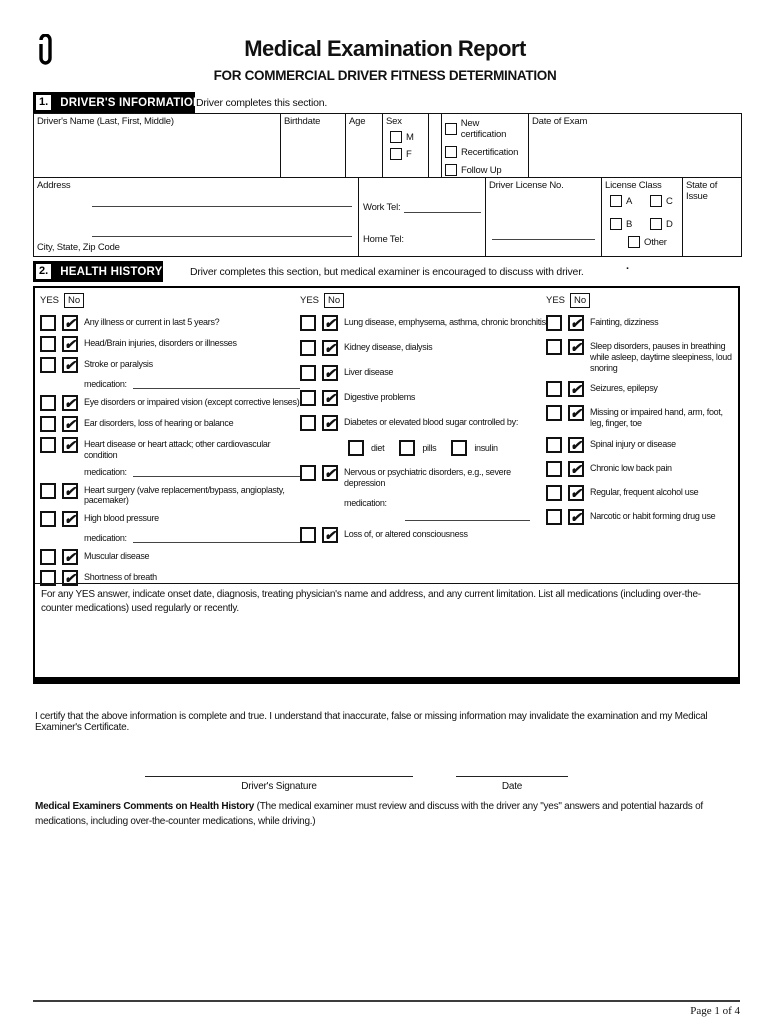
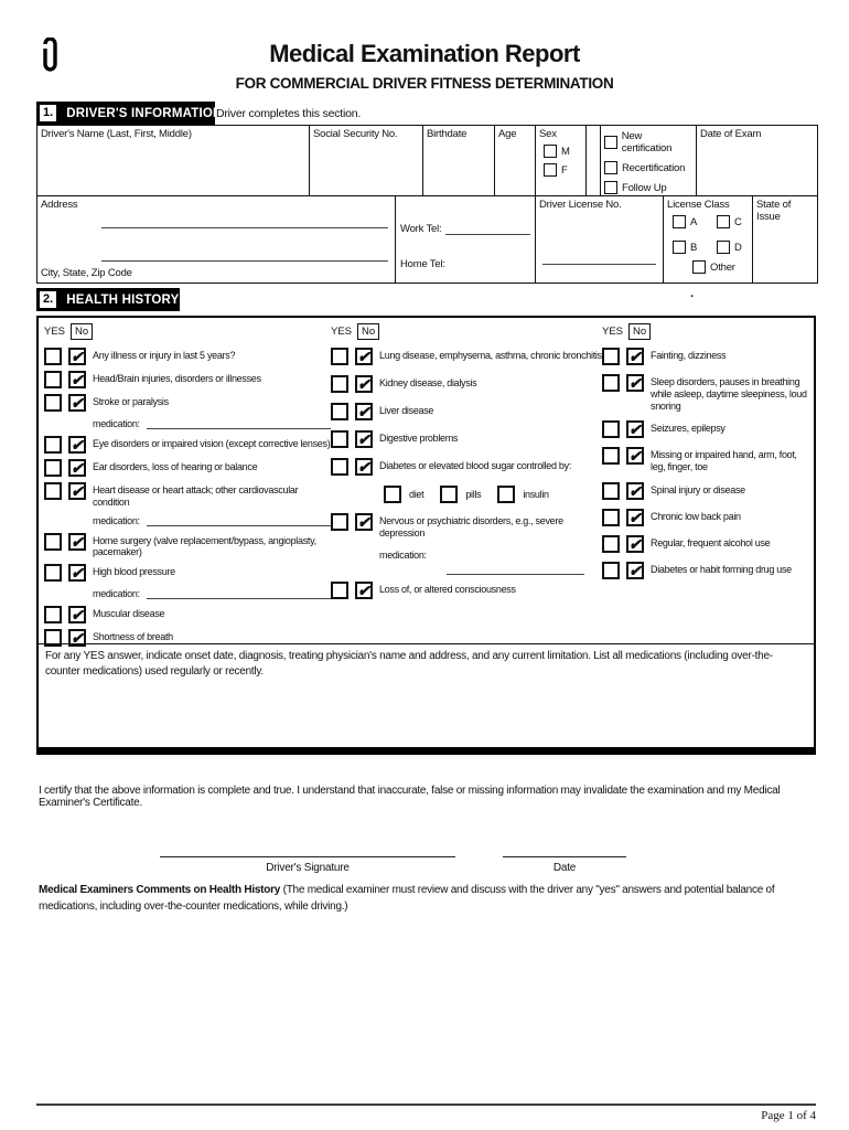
  Medical Examination Report
  FOR COMMERCIAL DRIVER FITNESS DETERMINATION
  1.
  DRIVER'S INFORMATION
  Driver completes this section.
  Driver's Name (Last, First, Middle)
+ Social Security No.
  Birthdate
  Age
  Sex
  M
  F
  New certification
  Recertification
  Follow Up
  Date of Exam
  Address
  City, State, Zip Code
  Work Tel:
  Home Tel:
  Driver License No.
  License Class
  A
  C
  B
  D
  Other
  State of Issue
  2.
  HEALTH HISTORY
- Driver completes this section, but medical examiner is encouraged to discuss with driver.
  .
  YES
  No
  ✔
- Any illness or current in last 5 years?
+ Any illness or injury in last 5 years?
  ✔
  Head/Brain injuries, disorders or illnesses
  ✔
  Stroke or paralysis
  medication:
  ✔
  Eye disorders or impaired vision (except corrective lenses)
  ✔
  Ear disorders, loss of hearing or balance
  ✔
  Heart disease or heart attack; other cardiovascular condition
  medication:
  ✔
- Heart surgery (valve replacement/bypass, angioplasty, pacemaker)
+ Home surgery (valve replacement/bypass, angioplasty, pacemaker)
  ✔
  High blood pressure
  medication:
  ✔
  Muscular disease
  ✔
  Shortness of breath
  YES
  No
  ✔
  Lung disease, emphysema, asthma, chronic bronchitis
  ✔
  Kidney disease, dialysis
  ✔
  Liver disease
  ✔
  Digestive problems
  ✔
  Diabetes or elevated blood sugar controlled by:
  diet
  pills
  insulin
  ✔
  Nervous or psychiatric disorders, e.g., severe depression
  medication:
  ✔
  Loss of, or altered consciousness
  YES
  No
  ✔
  Fainting, dizziness
  ✔
  Sleep disorders, pauses in breathing while asleep, daytime sleepiness, loud snoring
  ✔
  Seizures, epilepsy
  ✔
  Missing or impaired hand, arm, foot, leg, finger, toe
  ✔
  Spinal injury or disease
  ✔
  Chronic low back pain
  ✔
  Regular, frequent alcohol use
  ✔
- Narcotic or habit forming drug use
+ Diabetes or habit forming drug use
  For any YES answer, indicate onset date, diagnosis, treating physician's name and address, and any current limitation. List all medications (including over-the-counter medications) used regularly or recently.
  I certify that the above information is complete and true. I understand that inaccurate, false or missing information may invalidate the examination and my Medical Examiner's Certificate.
  Driver's Signature
  Date
- Medical Examiners Comments on Health History (The medical examiner must review and discuss with the driver any "yes" answers and potential hazards of medications, including over-the-counter medications, while driving.)
+ Medical Examiners Comments on Health History (The medical examiner must review and discuss with the driver any "yes" answers and potential balance of medications, including over-the-counter medications, while driving.)
  Page 1 of 4
